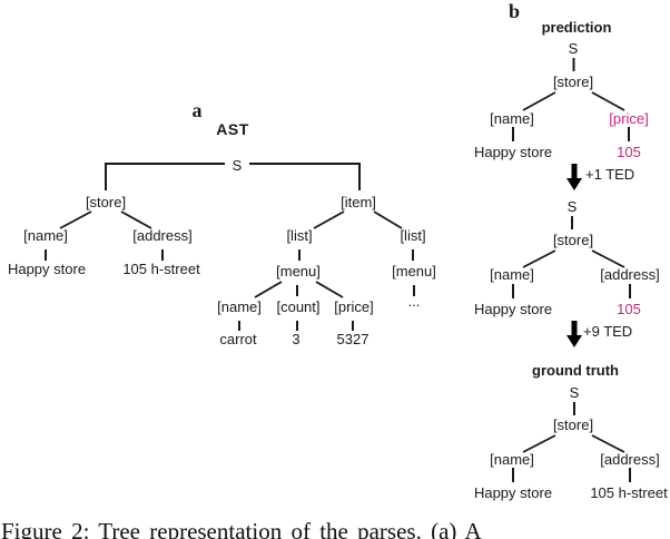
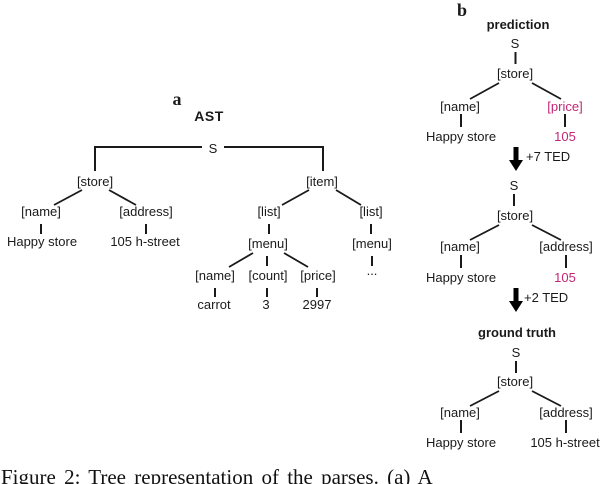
  a
  AST
  S
  [store]
  [item]
  [name]
  [address]
  Happy store
  105 h-street
  [list]
  [list]
  [menu]
  [menu]
  [name]
  [count]
  [price]
  carrot
  3
- 5327
+ 2997
  ...
  b
  prediction
  S
  [store]
  [name]
  [price]
  Happy store
  105
- +1 TED
+ +7 TED
  S
  [store]
  [name]
  [address]
  Happy store
  105
- +9 TED
+ +2 TED
  ground truth
  S
  [store]
  [name]
  [address]
  Happy store
  105 h-street
  Figure 2: Tree representation of the parses. (a) A
